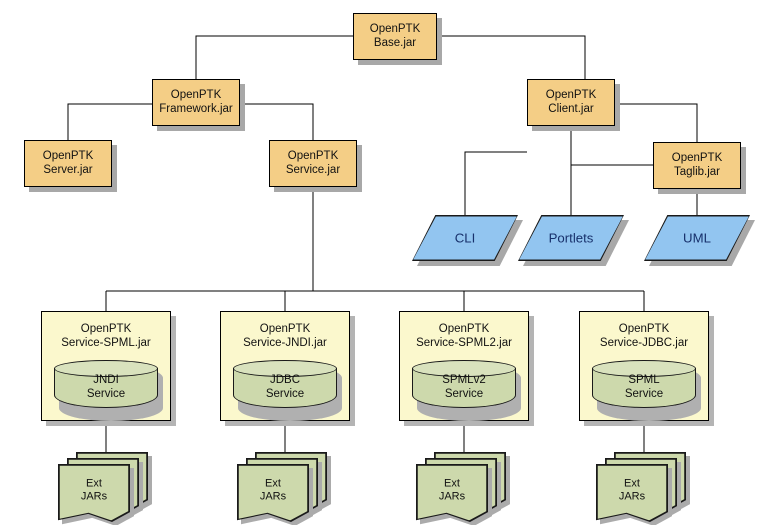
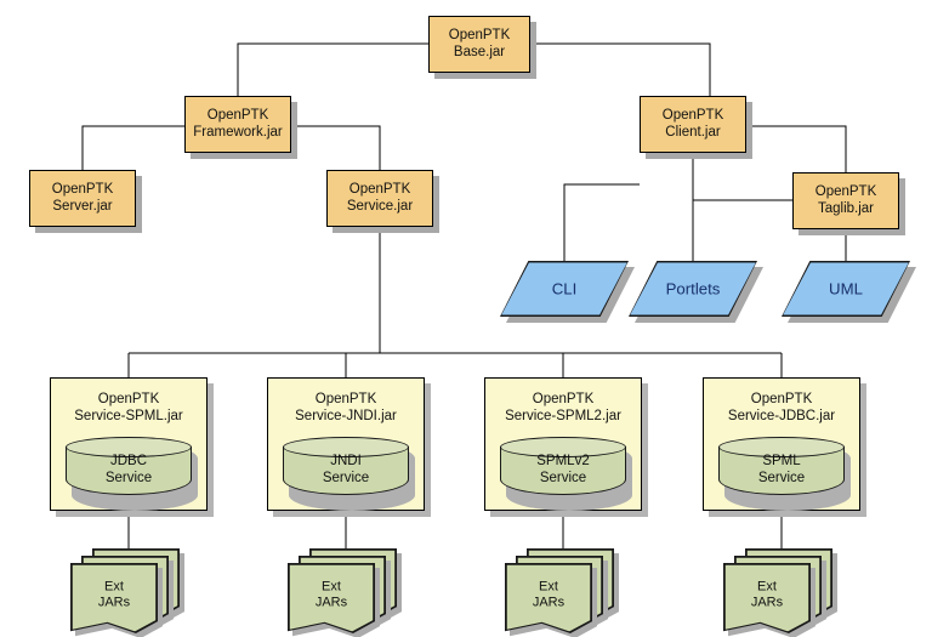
  OpenPTK
  Base.jar
  OpenPTK
  Framework.jar
  OpenPTK
  Client.jar
  OpenPTK
  Server.jar
  OpenPTK
  Service.jar
  OpenPTK
  Taglib.jar
  CLI
  Portlets
  UML
  OpenPTK
  Service-SPML.jar
- JNDI
+ JDBC
  Service
  OpenPTK
  Service-JNDI.jar
- JDBC
+ JNDI
  Service
  OpenPTK
  Service-SPML2.jar
  SPMLv2
  Service
  OpenPTK
  Service-JDBC.jar
  SPML
  Service
  Ext
  JARs
  Ext
  JARs
  Ext
  JARs
  Ext
  JARs
